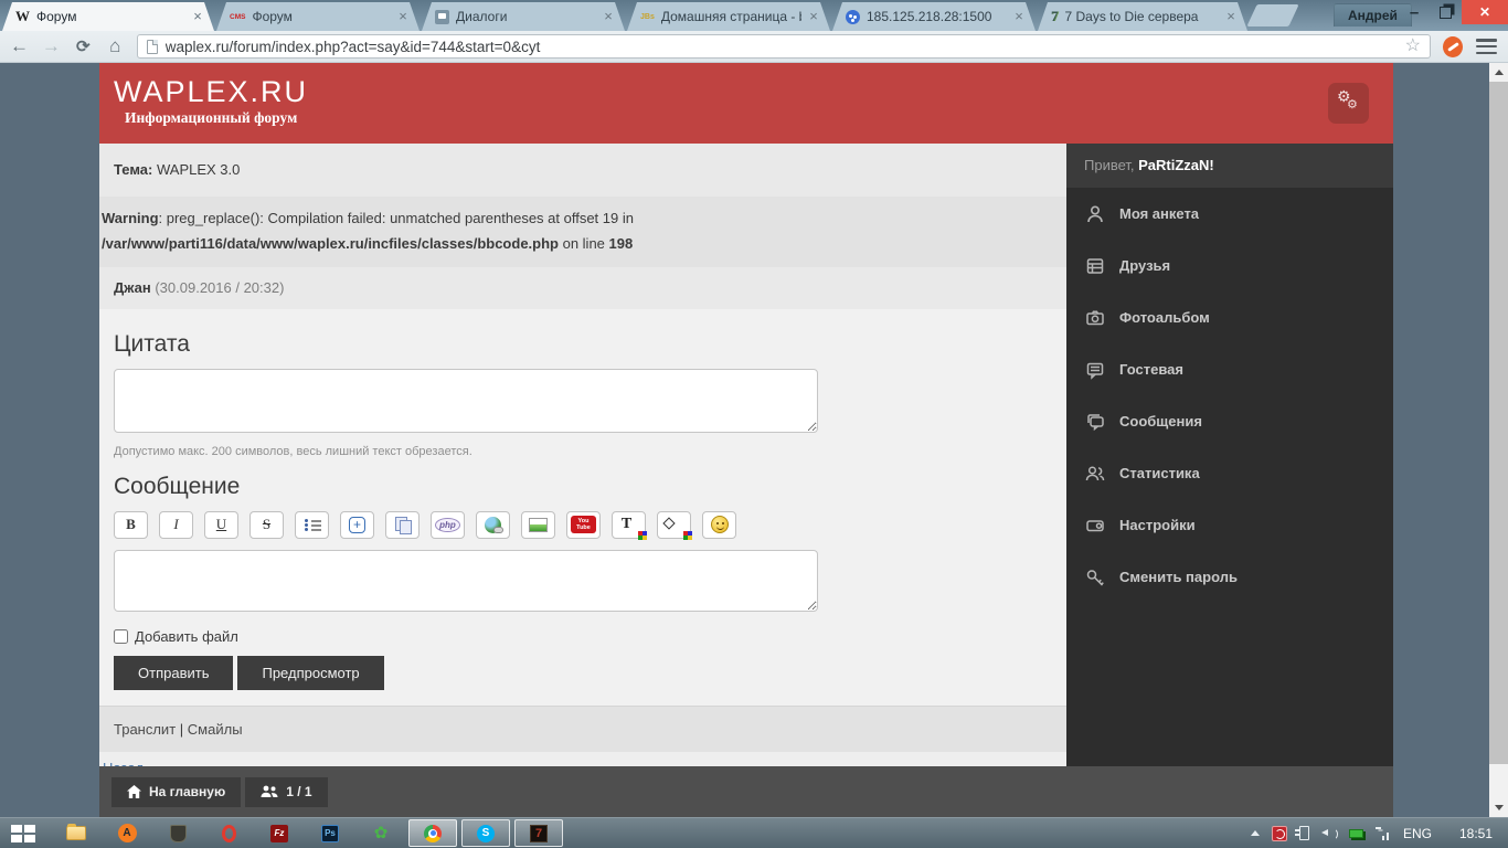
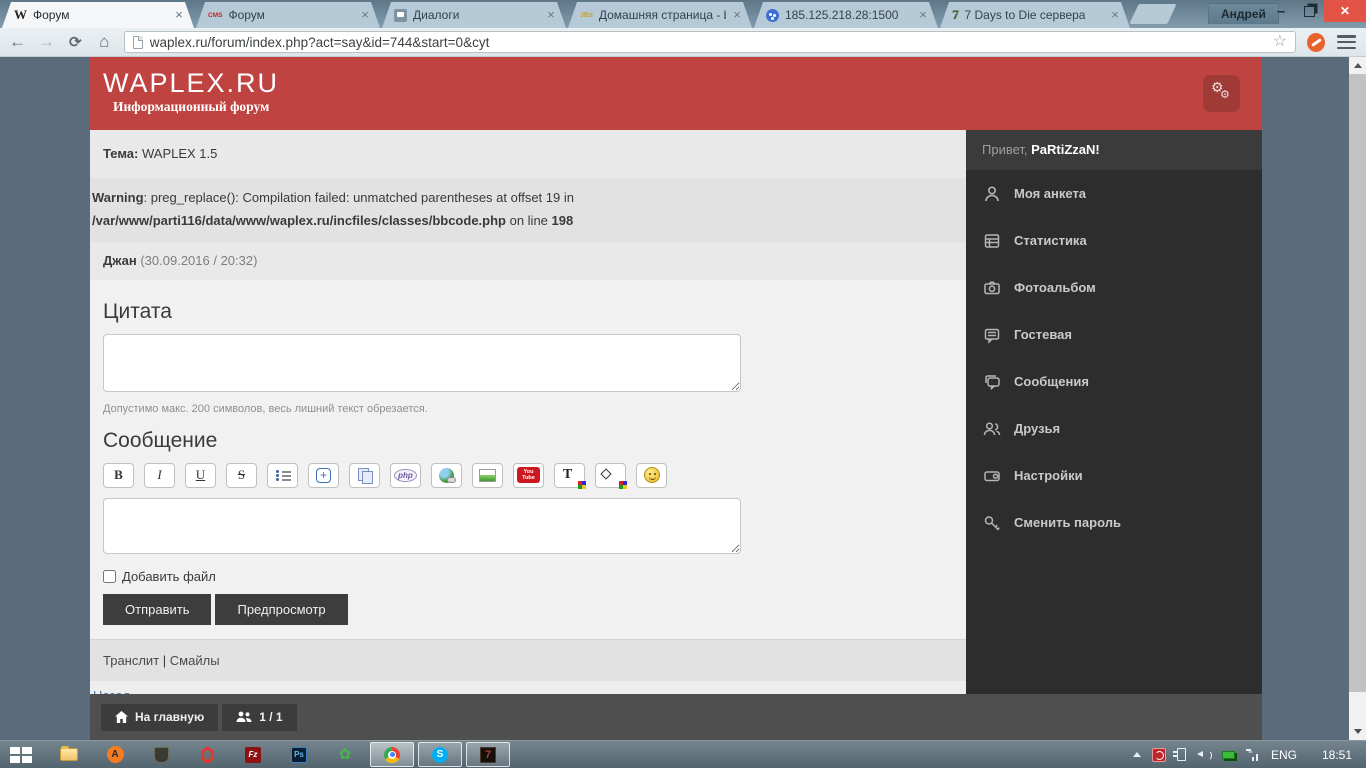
  W
  Форум
  Форум
  Диалоги
  Домашняя страница -
  185.125.218.28:1500
  7
  7 Days to Die сервера
  Андрей
  waplex.ru/forum/index.php?act=say&id=744&start=0&cyt
  WAPLEX.RU
  Информационный форум
  ⚙
  ⚙
- Тема: WAPLEX 3.0
+ Тема: WAPLEX 1.5
  Warning: preg_replace(): Compilation failed: unmatched parentheses at offset 19 in /var/www/parti116/data/www/waplex.ru/incfiles/classes/bbcode.php on line 198
  Джан (30.09.2016 / 20:32)
  Цитата
  Допустимо макс. 200 символов, весь лишний текст обрезается.
  Сообщение
  B
  I
  U
  S
  +
  php
  T
  Добавить файл
  Отправить
  Предпросмотр
  Транслит | Смайлы
  Привет, PaRtiZzaN!
  Моя анкета
- Друзья
+ Статистика
  Фотоальбом
  Гостевая
  Сообщения
- Статистика
+ Друзья
  Настройки
  Сменить пароль
  На главную
  1 / 1
  A
  Fz
  Ps
  ✿
  S
  7
  ENG
  18:51
